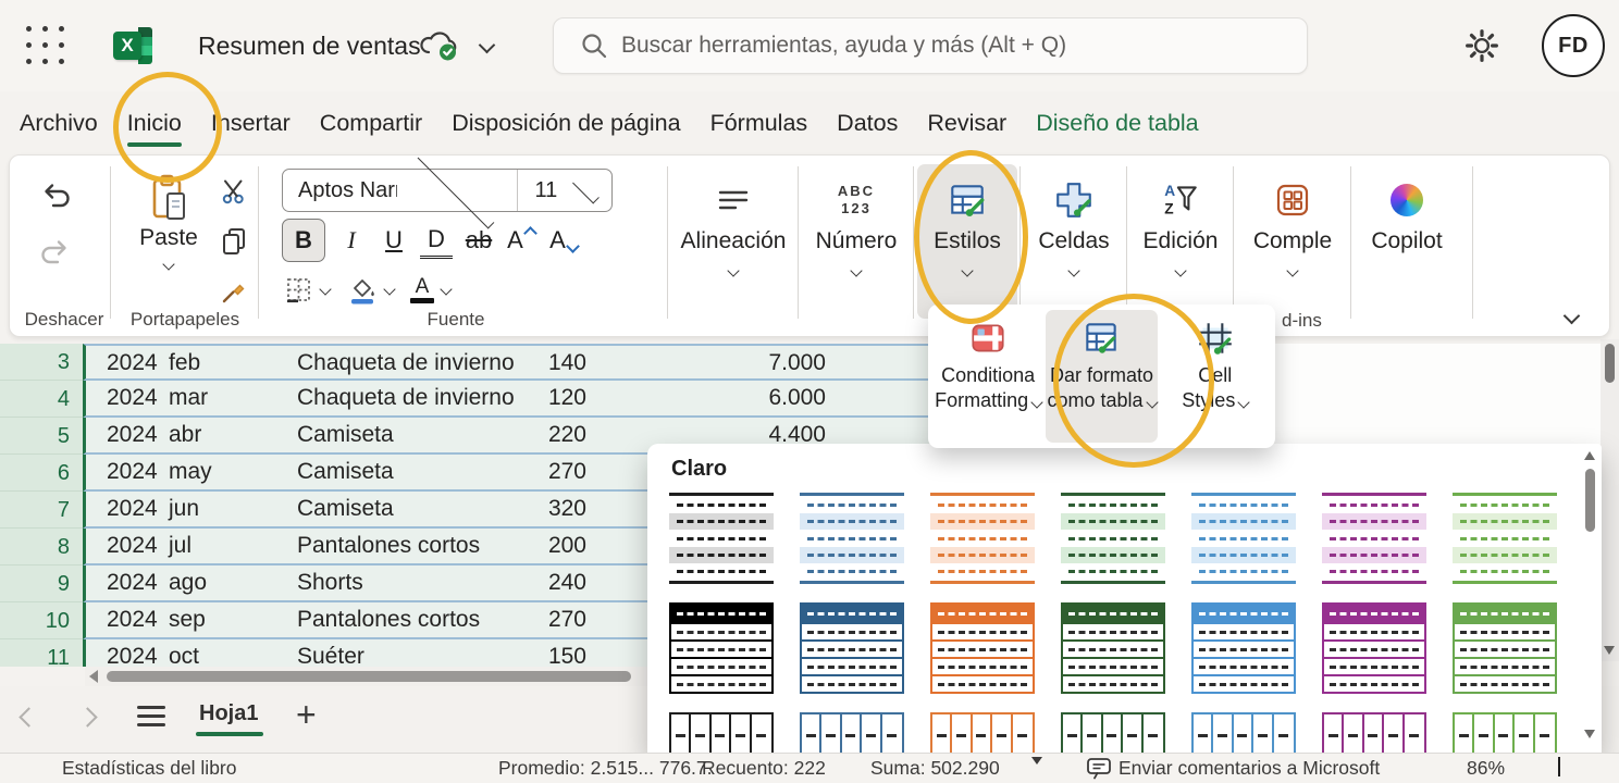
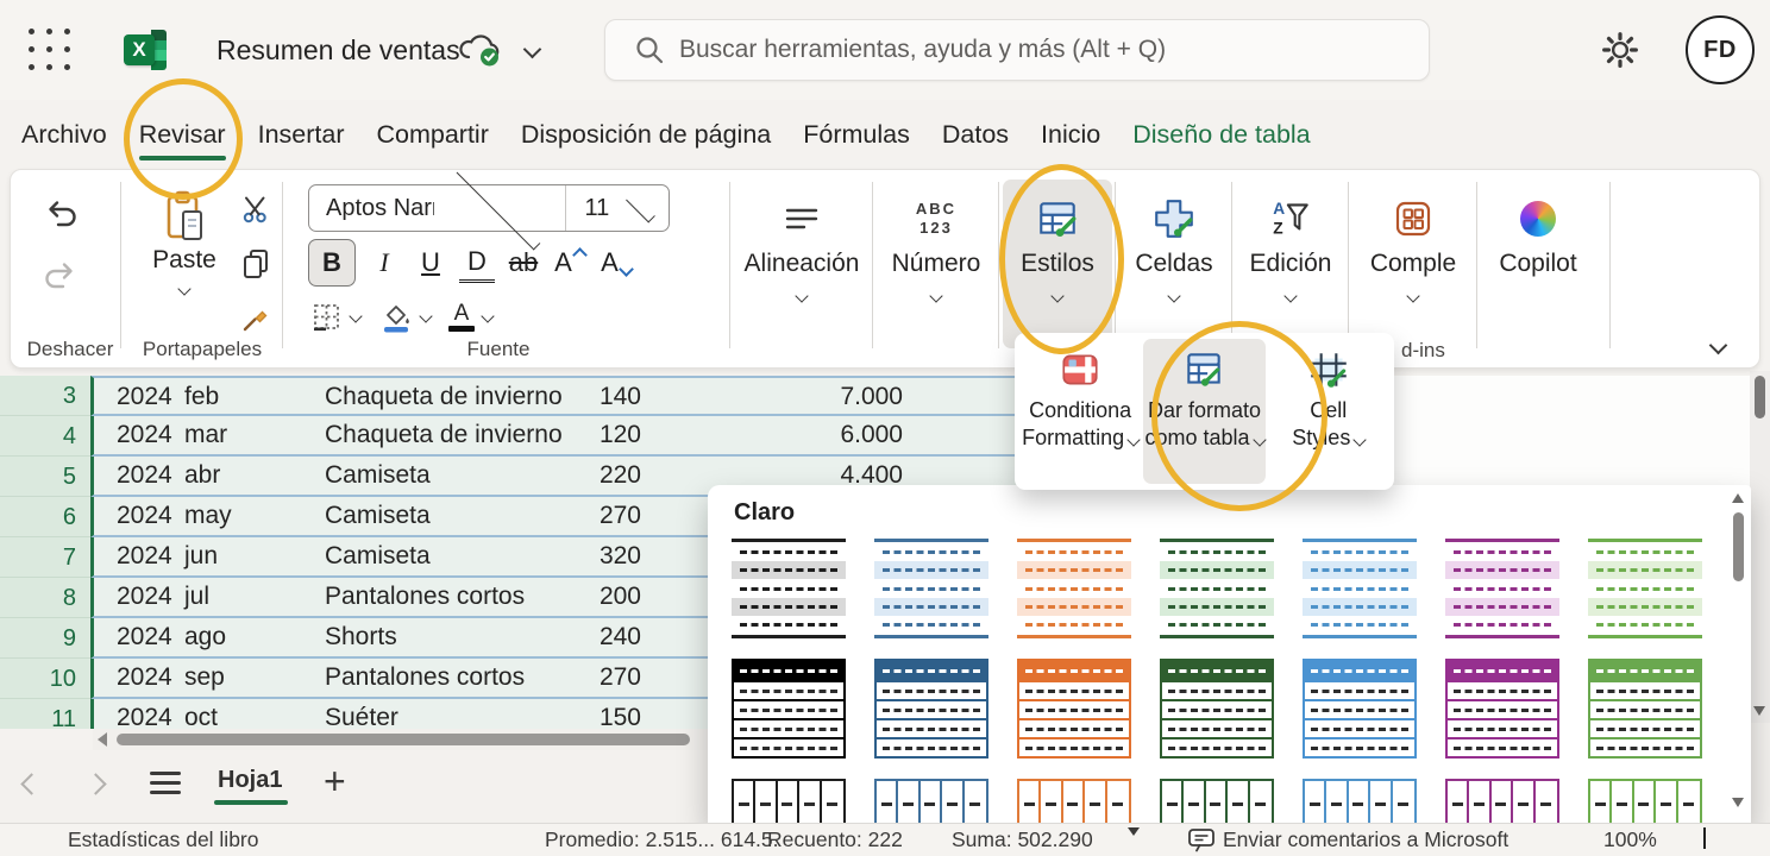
  X
  Resumen de ventas
  Buscar herramientas, ayuda y más (Alt + Q)
  FD
  Archivo
- Inicio
+ Revisar
  Insertar
  Compartir
  Disposición de página
  Fórmulas
  Datos
- Revisar
+ Inicio
  Diseño de tabla
  Deshacer
  Paste
  Portapapeles
  11
  B
  I
  U
  D
  ab
  A
  A
  A
  Fuente
  Alineación
  ABC
  123
  Número
  Estilos
  Celdas
  A
  Z
  Edición
  Comple
  Copilot
  d-ins
  3
  2024
  feb
  Chaqueta de invierno
  140
  7.000
  4
  2024
  mar
  Chaqueta de invierno
  120
  6.000
  5
  2024
  abr
  Camiseta
  220
  4.400
  6
  2024
  may
  Camiseta
  270
  7
  2024
  jun
  Camiseta
  320
  8
  2024
  jul
  Pantalones cortos
  200
  9
  2024
  ago
  Shorts
  240
  10
  2024
  sep
  Pantalones cortos
  270
  11
  2024
  oct
  Suéter
  150
  Hoja1
  +
  Estadísticas del libro
- Promedio: 2.515... 776.7.
+ Promedio: 2.515... 614.5.
  Recuento: 222
  Suma: 502.290
  Enviar comentarios a Microsoft
- 86%
+ 100%
  Conditiona
  Formatting
  Dar formato
  como tabla
  Cell
  Styles
  Claro
